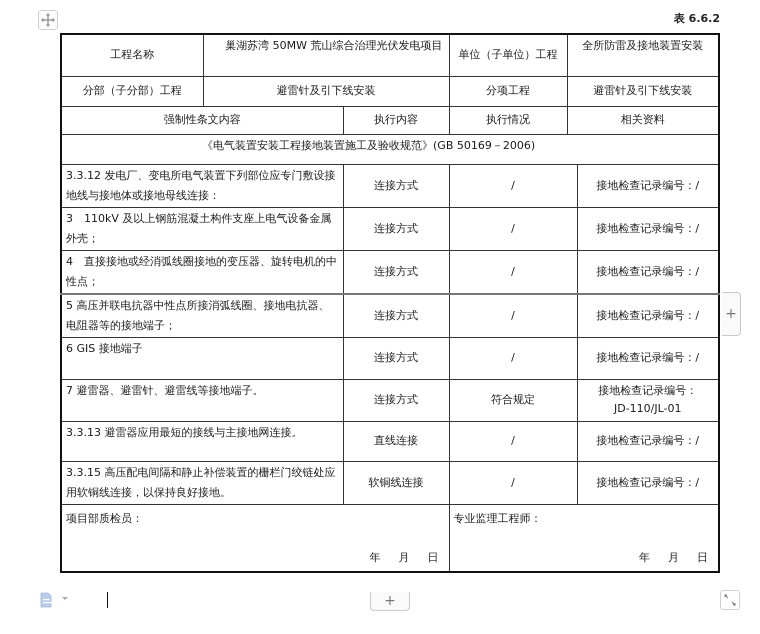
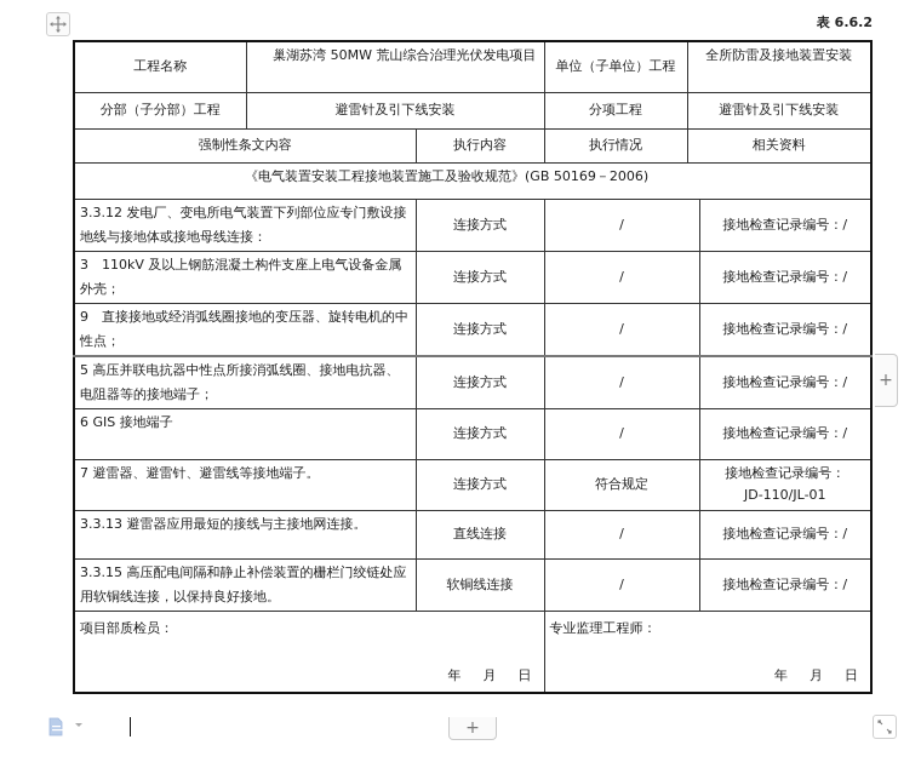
  表 6.6.2
  工程名称	巢湖苏湾 50MW 荒山综合治理光伏发电项目	单位（子单位）工程	全所防雷及接地装置安装
  分部（子分部）工程	避雷针及引下线安装	分项工程	避雷针及引下线安装
  强制性条文内容	执行内容	执行情况	相关资料
  《电气装置安装工程接地装置施工及验收规范》(GB 50169－2006)
  3.3.12 发电厂、变电所电气装置下列部位应专门敷设接地线与接地体或接地母线连接：	连接方式	/	接地检查记录编号：/
  3 110kV 及以上钢筋混凝土构件支座上电气设备金属外壳；	连接方式	/	接地检查记录编号：/
- 4 直接接地或经消弧线圈接地的变压器、旋转电机的中性点；	连接方式	/	接地检查记录编号：/
+ 9 直接接地或经消弧线圈接地的变压器、旋转电机的中性点；	连接方式	/	接地检查记录编号：/
  5 高压并联电抗器中性点所接消弧线圈、接地电抗器、电阻器等的接地端子；	连接方式	/	接地检查记录编号：/
  6 GIS 接地端子	连接方式	/	接地检查记录编号：/
  7 避雷器、避雷针、避雷线等接地端子。	连接方式	符合规定	接地检查记录编号： JD-110/JL-01
  3.3.13 避雷器应用最短的接线与主接地网连接。	直线连接	/	接地检查记录编号：/
  3.3.15 高压配电间隔和静止补偿装置的栅栏门绞链处应用软铜线连接，以保持良好接地。	软铜线连接	/	接地检查记录编号：/
  项目部质检员： 年 月 日	专业监理工程师： 年 月 日
  +
  +
